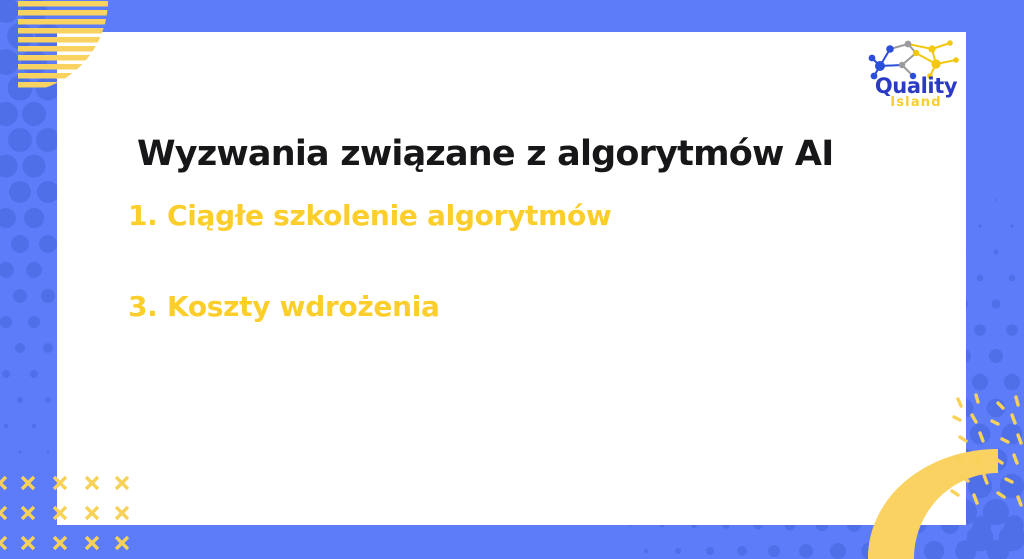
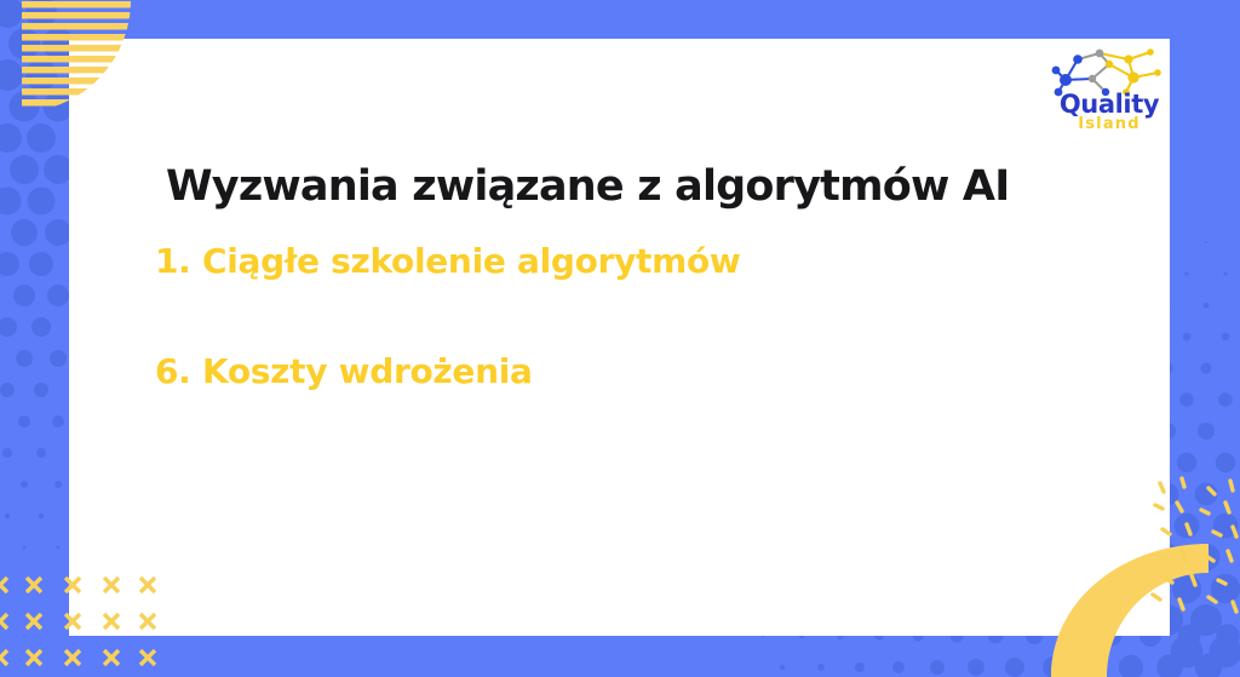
  Quality
  Island
  Wyzwania związane z algorytmów AI
  1. Ciągłe szkolenie algorytmów
- 3. Koszty wdrożenia
+ 6. Koszty wdrożenia
